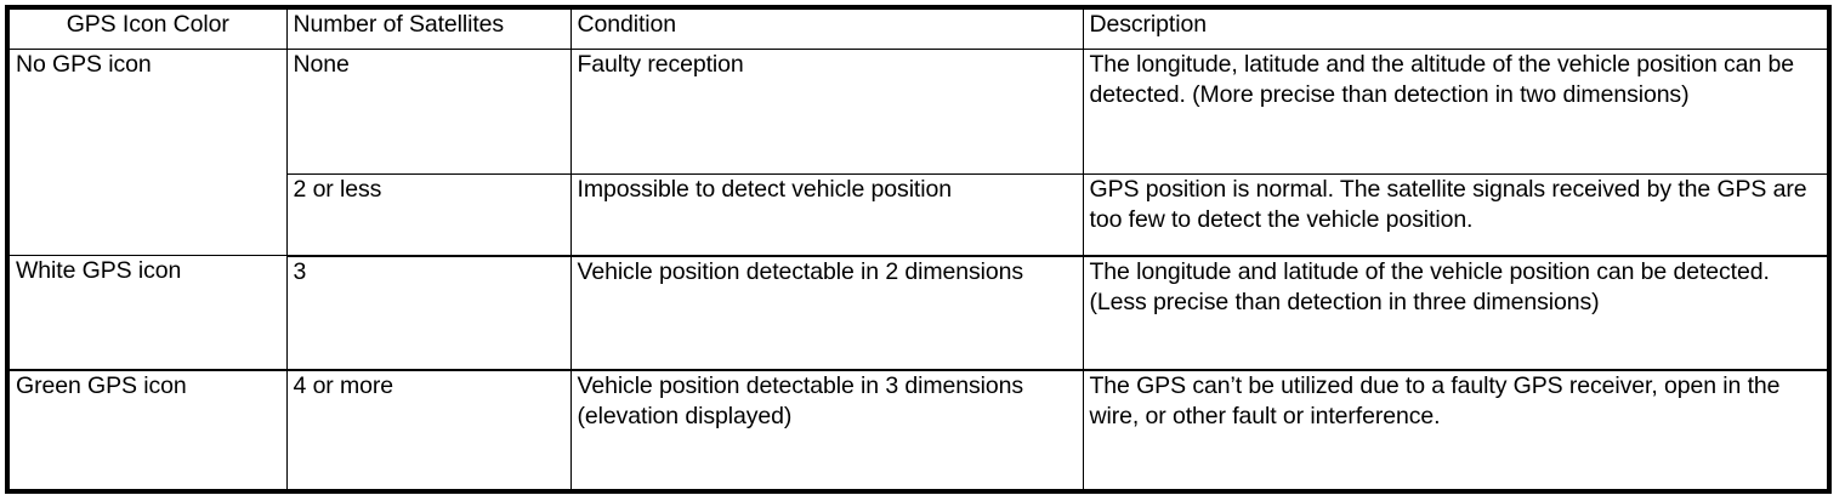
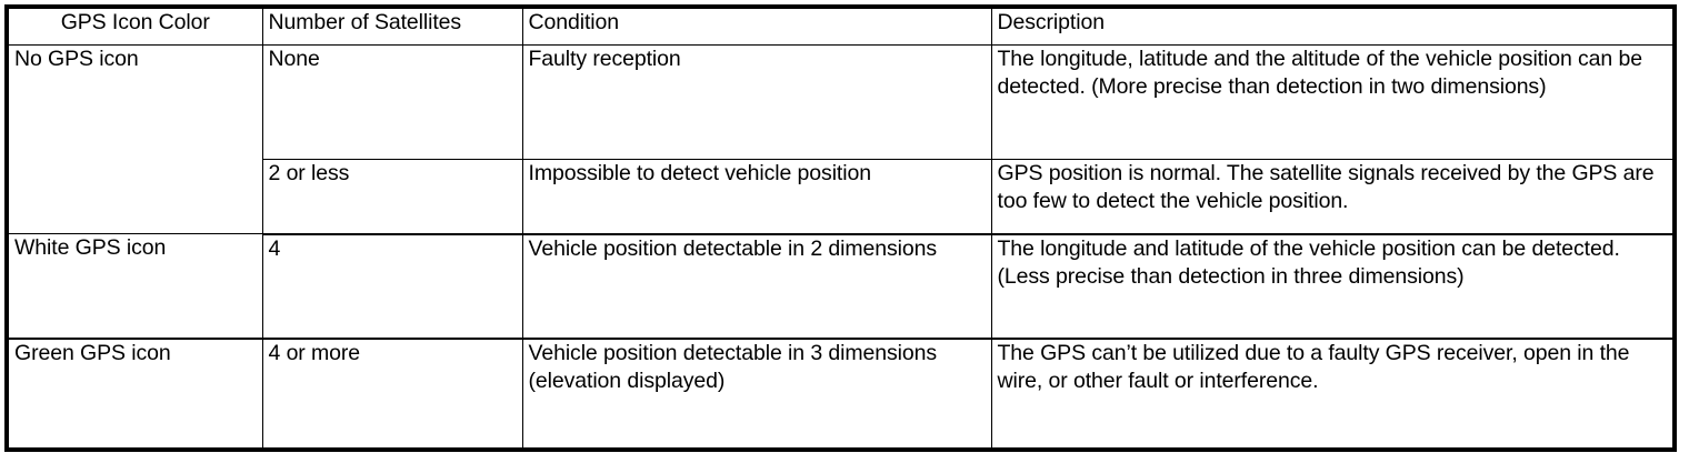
  GPS Icon Color	Number of Satellites	Condition	Description
  No GPS icon	None	Faulty reception	The longitude, latitude and the altitude of the vehicle position can be detected. (More precise than detection in two dimensions)
  2 or less	Impossible to detect vehicle position	GPS position is normal. The satellite signals received by the GPS are too few to detect the vehicle position.
- White GPS icon	3	Vehicle position detectable in 2 dimensions	The longitude and latitude of the vehicle position can be detected. (Less precise than detection in three dimensions)
+ White GPS icon	4	Vehicle position detectable in 2 dimensions	The longitude and latitude of the vehicle position can be detected. (Less precise than detection in three dimensions)
  Green GPS icon	4 or more	Vehicle position detectable in 3 dimensions (elevation displayed)	The GPS can’t be utilized due to a faulty GPS receiver, open in the wire, or other fault or interference.
